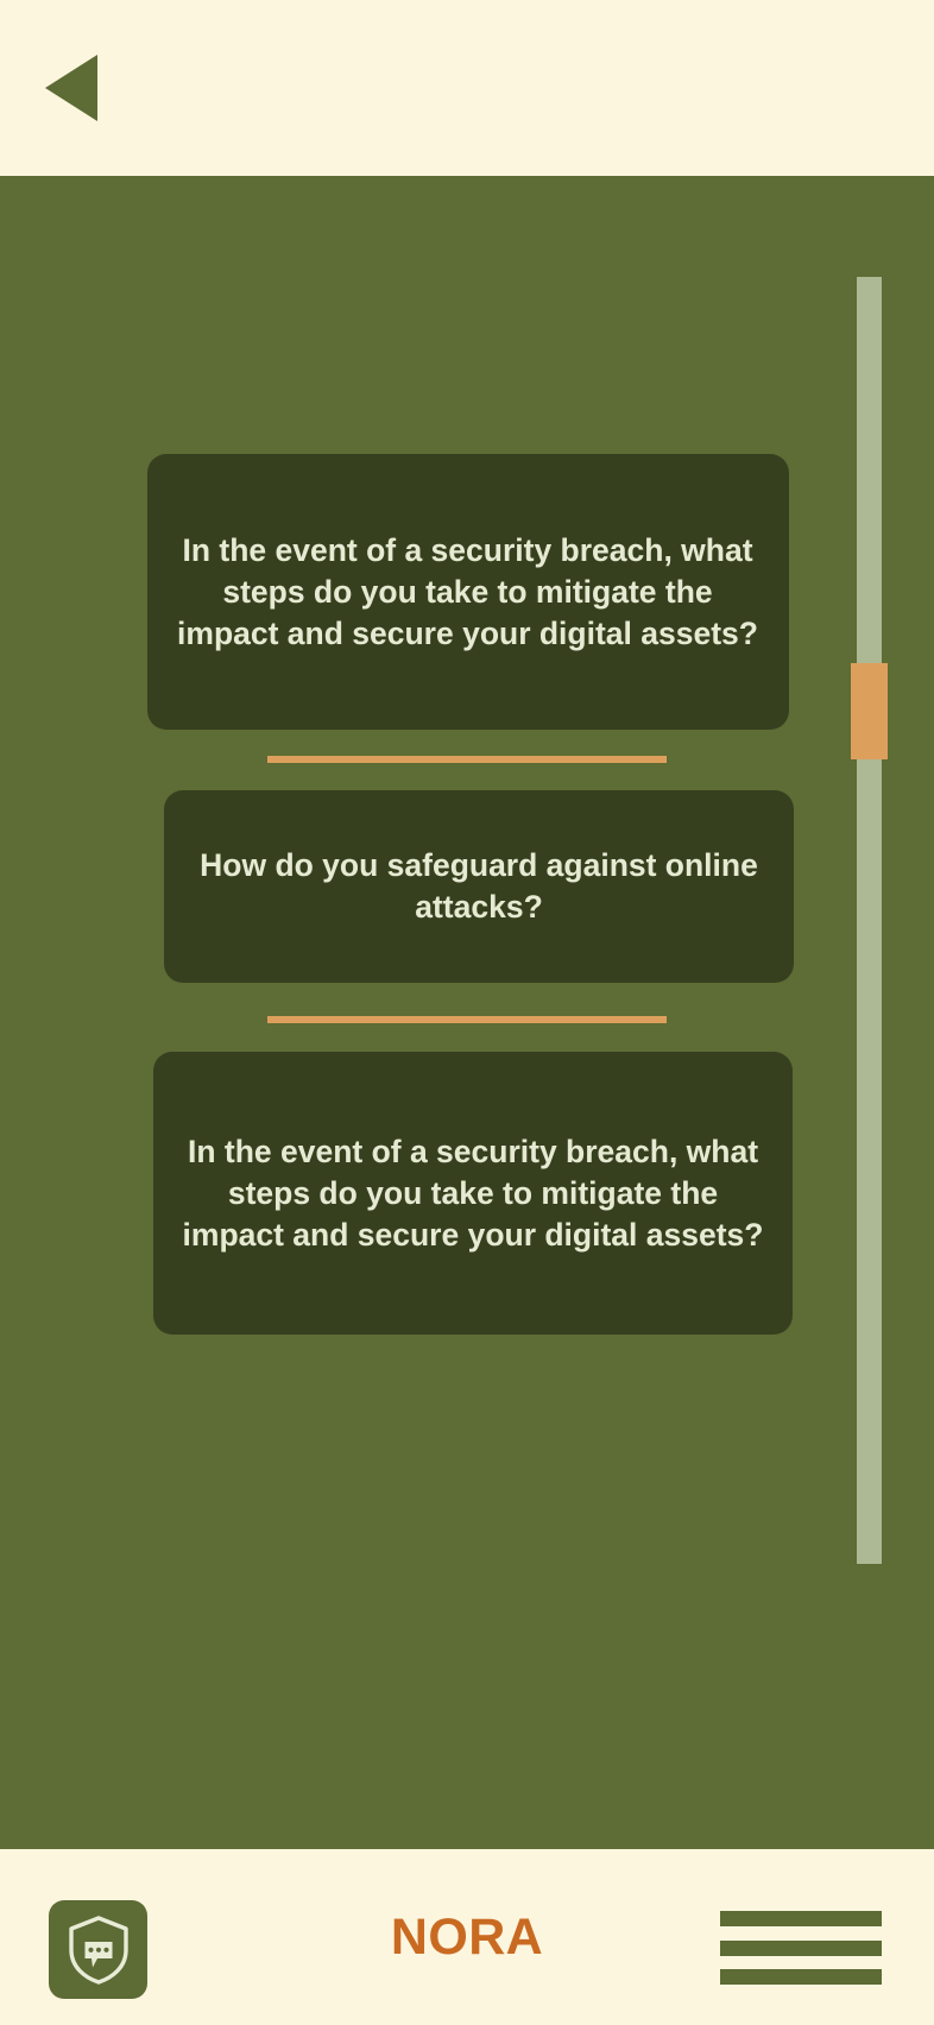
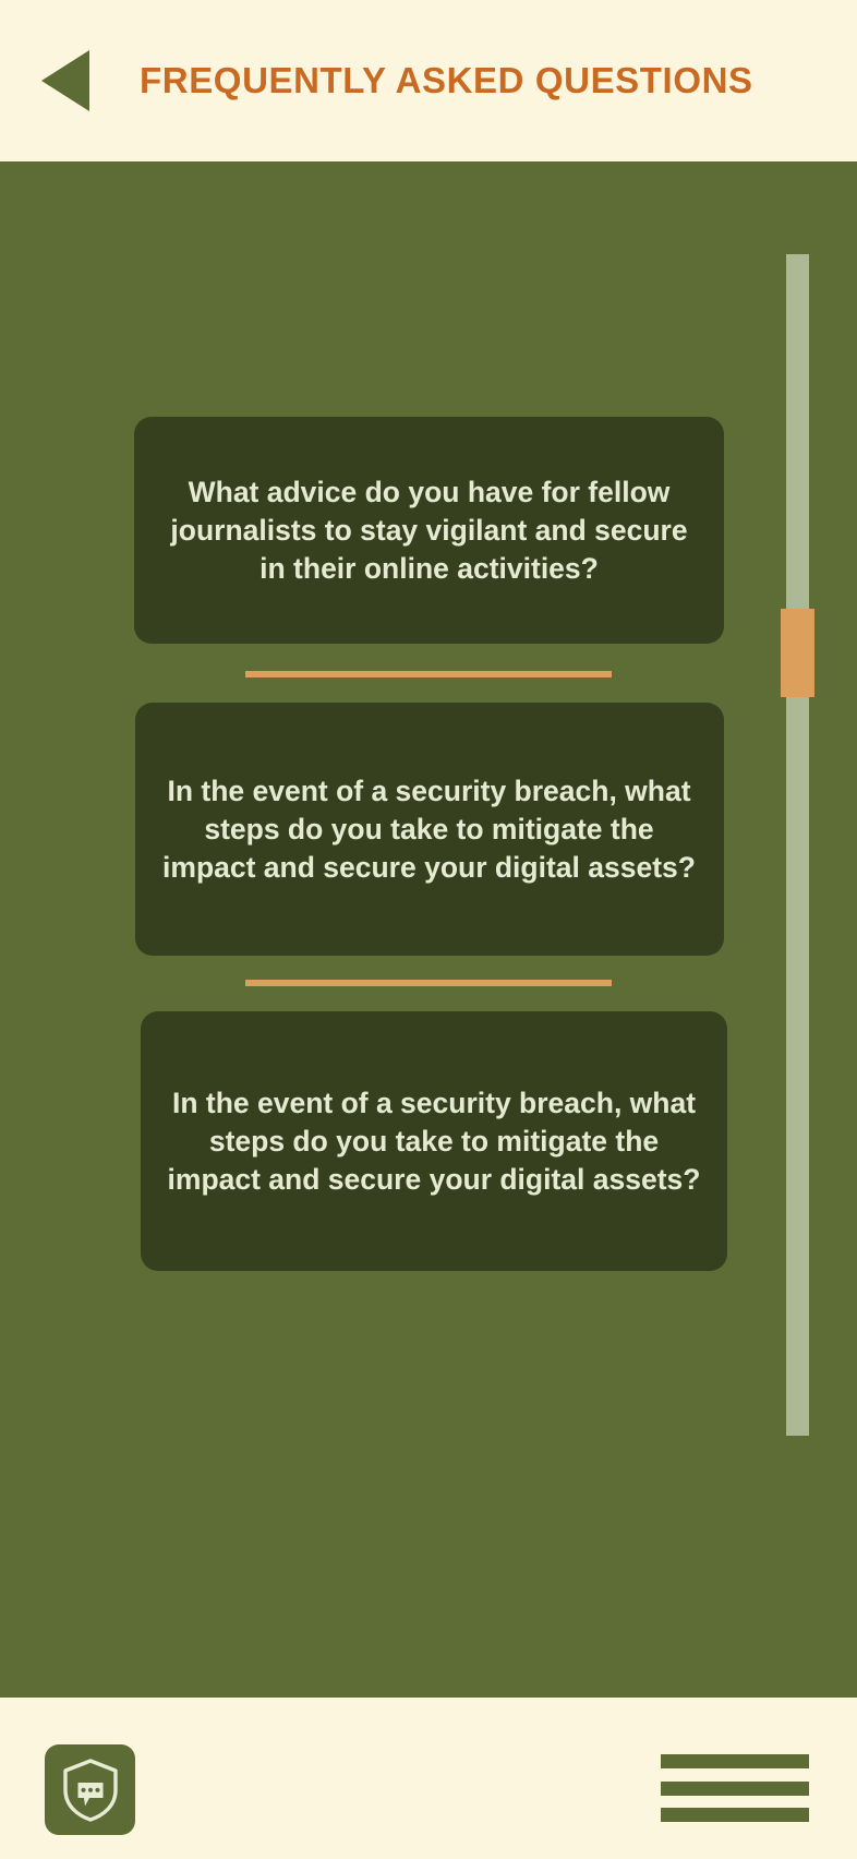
+ FREQUENTLY ASKED QUESTIONS
+ What advice do you have for fellow journalists to stay vigilant and secure in their online activities?
  In the event of a security breach, what steps do you take to mitigate the impact and secure your digital assets?
- How do you safeguard against online attacks?
  In the event of a security breach, what steps do you take to mitigate the impact and secure your digital assets?
- NORA
